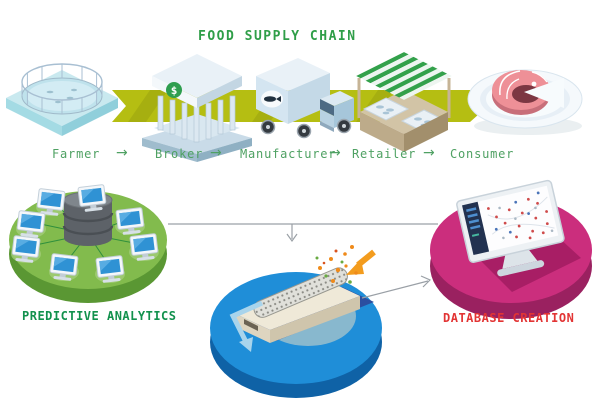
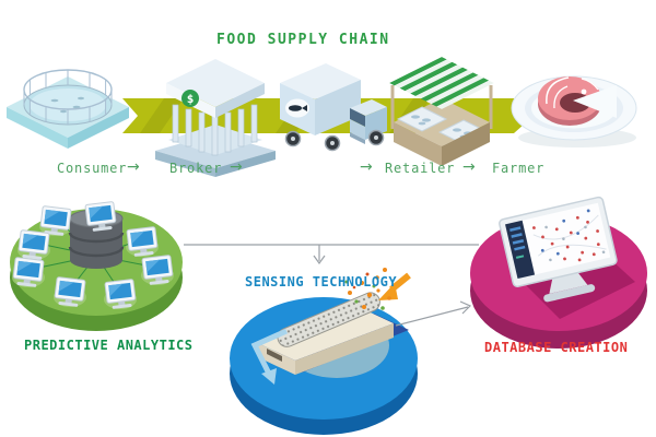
  $
  FOOD SUPPLY CHAIN
- Farmer
+ Consumer
  →
  Broker
  →
- Manufacturer
  →
  Retailer
  →
- Consumer
+ Farmer
  PREDICTIVE ANALYTICS
+ SENSING TECHNOLOGY
  DATABASE CREATION
